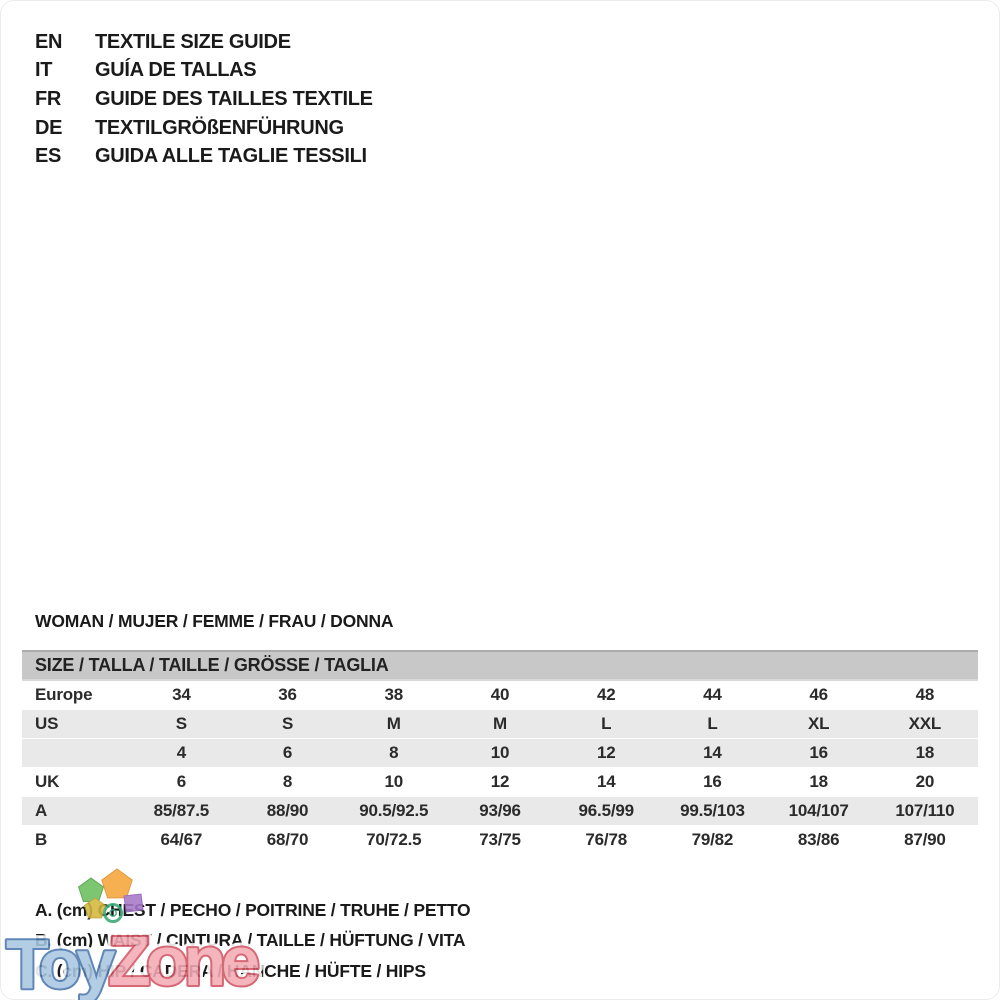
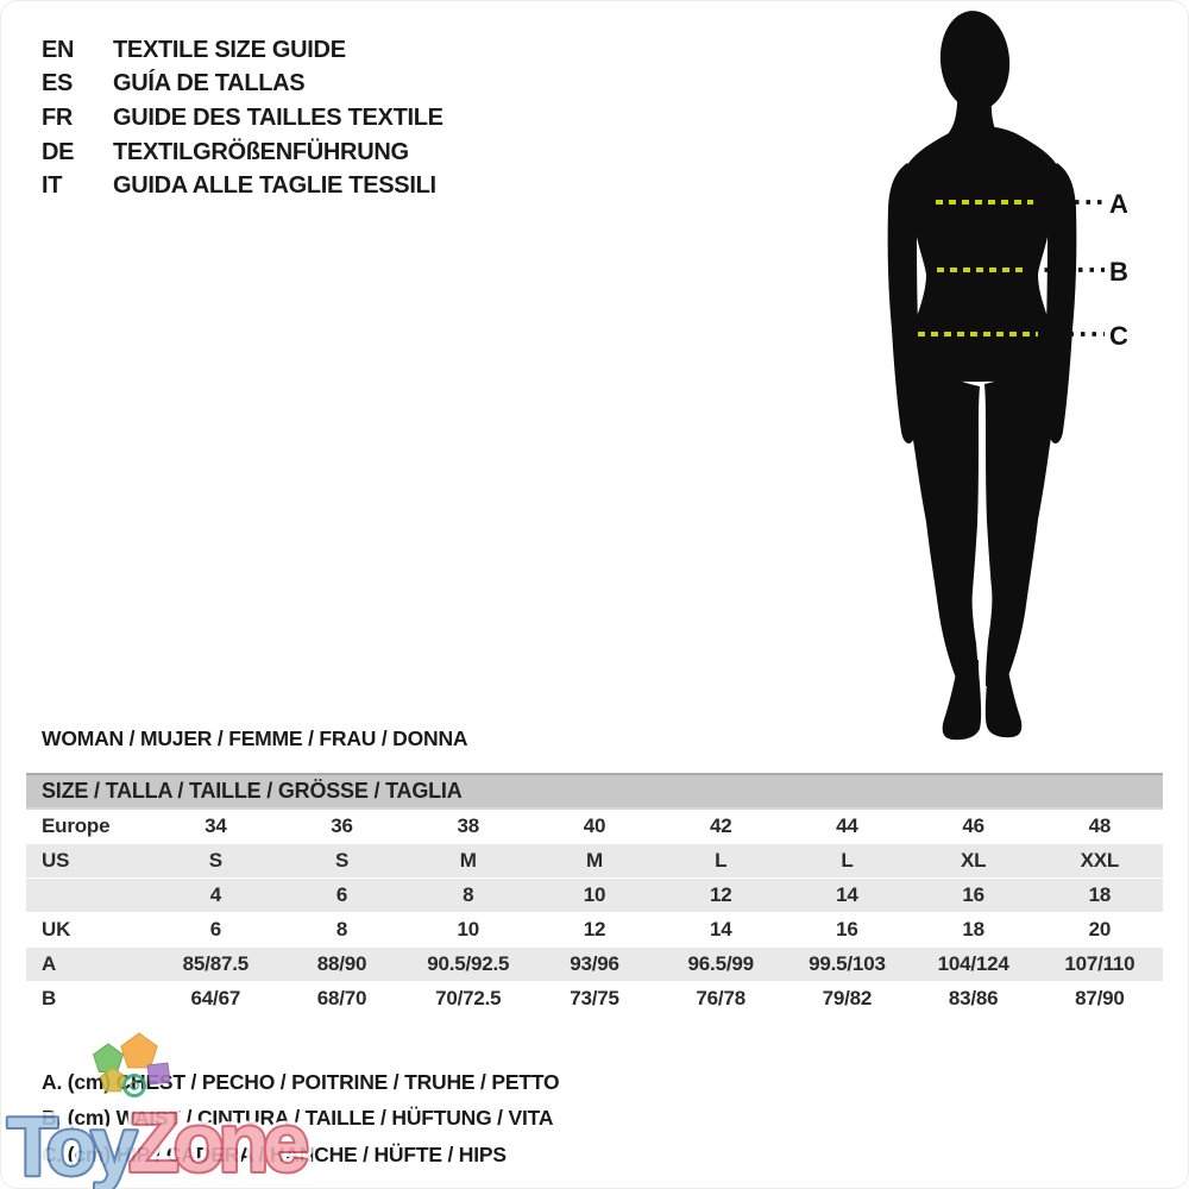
  EN
  TEXTILE SIZE GUIDE
- IT
+ ES
  GUÍA DE TALLAS
  FR
  GUIDE DES TAILLES TEXTILE
  DE
  TEXTILGRÖßENFÜHRUNG
- ES
+ IT
  GUIDA ALLE TAGLIE TESSILI
+ A
+ B
+ C
  WOMAN / MUJER / FEMME / FRAU / DONNA
  SIZE / TALLA / TAILLE / GRÖSSE / TAGLIA
  Europe	34	36	38	40	42	44	46	48
  US	S	S	M	M	L	L	XL	XXL
  	4	6	8	10	12	14	16	18
  UK	6	8	10	12	14	16	18	20
- A	85/87.5	88/90	90.5/92.5	93/96	96.5/99	99.5/103	104/107	107/110
+ A	85/87.5	88/90	90.5/92.5	93/96	96.5/99	99.5/103	104/124	107/110
  B	64/67	68/70	70/72.5	73/75	76/78	79/82	83/86	87/90
  A. (cm) CHEST / PECHO / POITRINE / TRUHE / PETTO
  B. (cm) WAIST / CINTURA / TAILLE / HÜFTUNG / VITA
  C. (cm) HIP / CADERA / HANCHE / HÜFTE / HIPS
  Toy
  Zone
